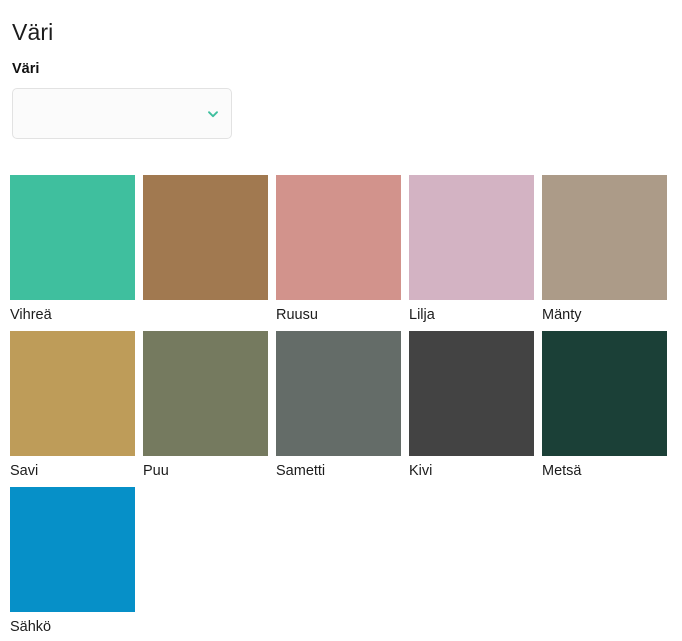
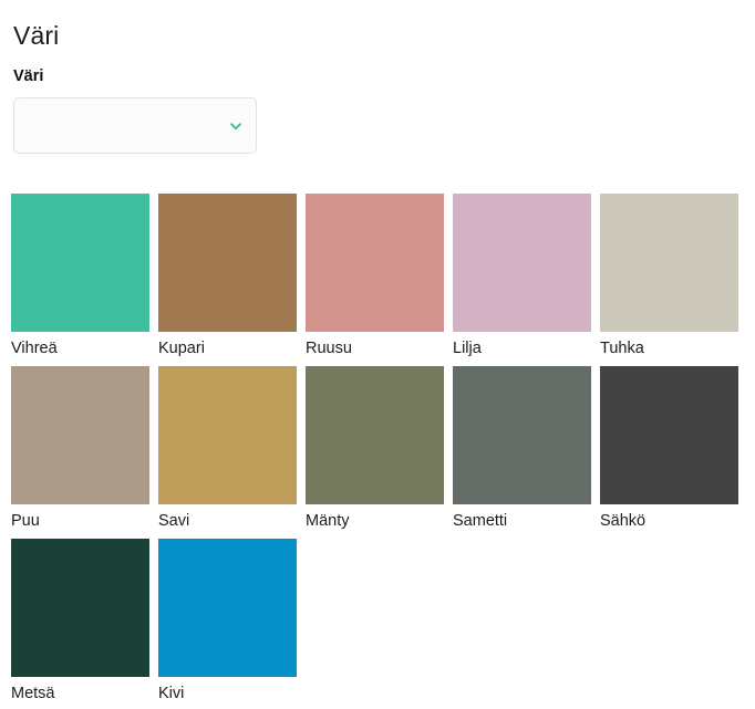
  Väri
  Väri
  Vihreä
+ Kupari
  Ruusu
  Lilja
+ Tuhka
- Mänty
+ Puu
  Savi
- Puu
+ Mänty
  Sametti
- Kivi
+ Sähkö
  Metsä
- Sähkö
+ Kivi
